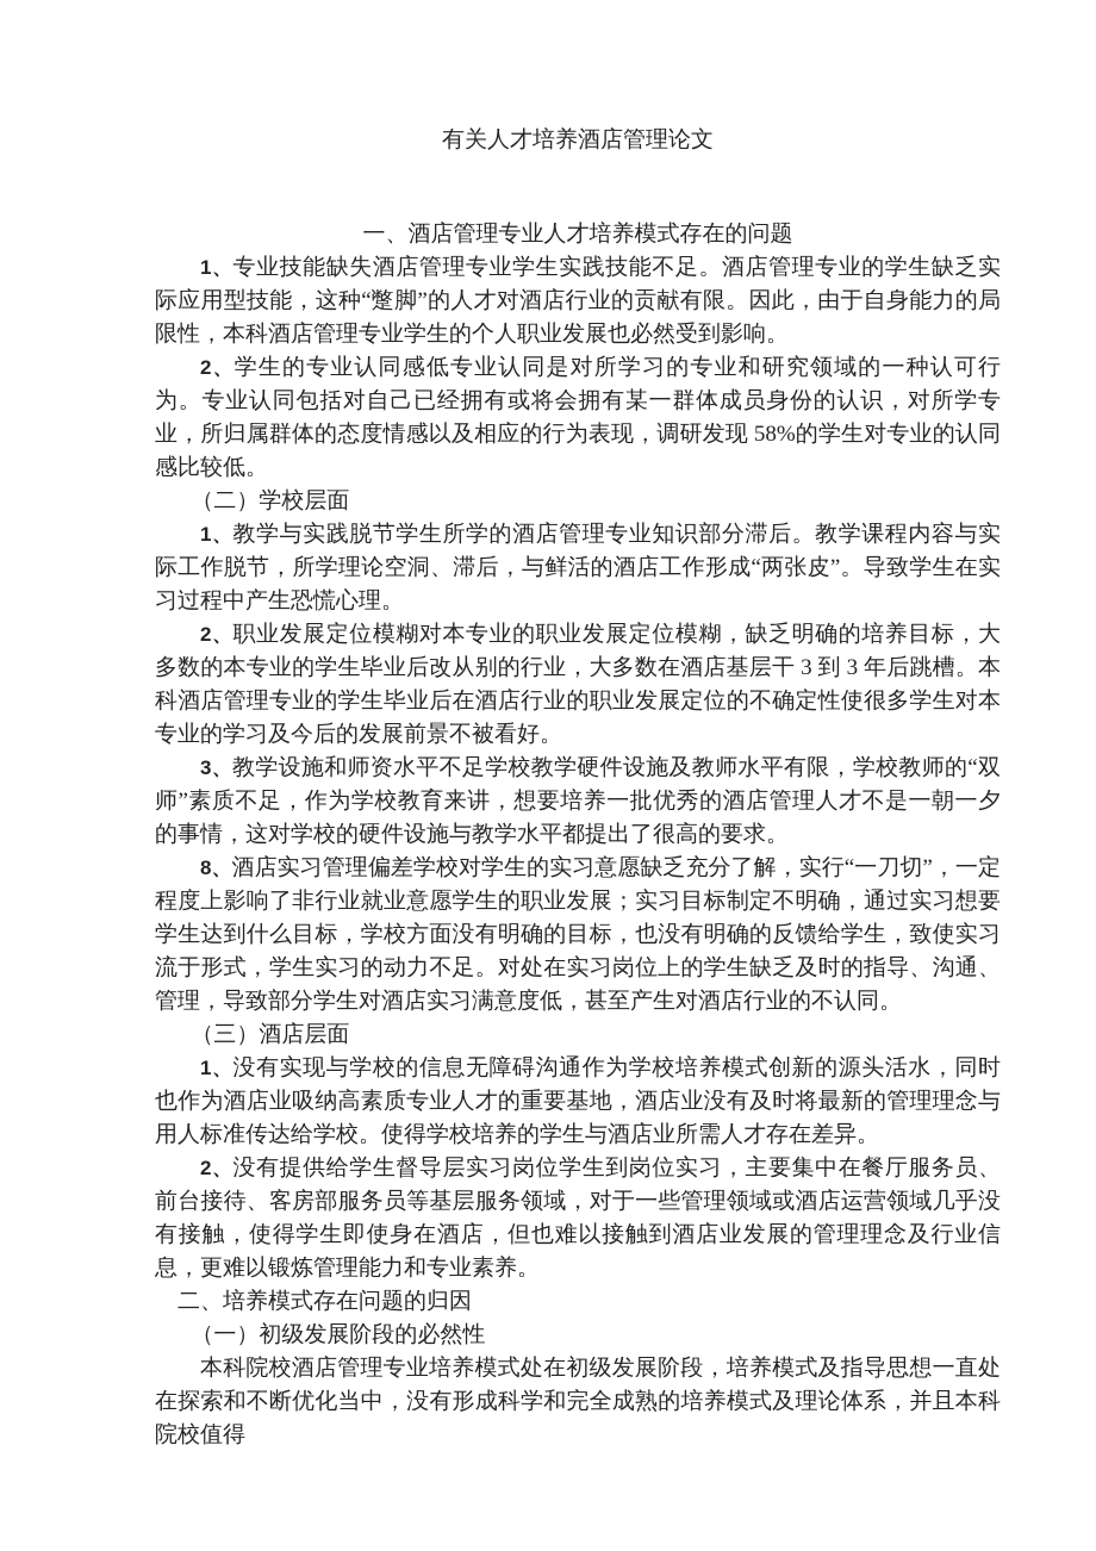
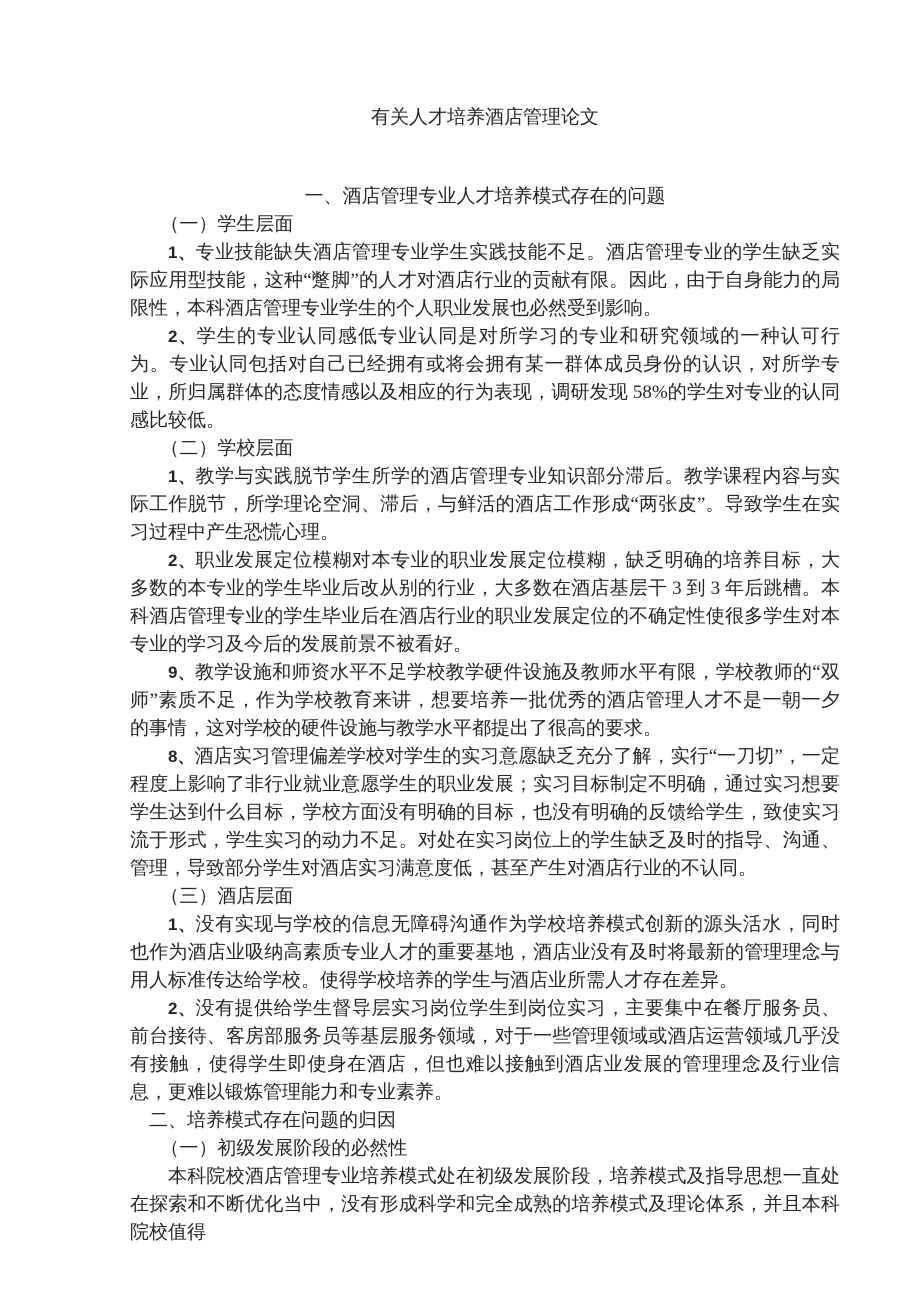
  有关人才培养酒店管理论文
  一、酒店管理专业人才培养模式存在的问题
+ （一）学生层面
  1、专业技能缺失酒店管理专业学生实践技能不足。酒店管理专业的学生缺乏实际应用型技能，这种“蹩脚”的人才对酒店行业的贡献有限。因此，由于自身能力的局限性，本科酒店管理专业学生的个人职业发展也必然受到影响。
  2、学生的专业认同感低专业认同是对所学习的专业和研究领域的一种认可行为。专业认同包括对自己已经拥有或将会拥有某一群体成员身份的认识，对所学专业，所归属群体的态度情感以及相应的行为表现，调研发现 58%的学生对专业的认同感比较低。
  （二）学校层面
  1、教学与实践脱节学生所学的酒店管理专业知识部分滞后。教学课程内容与实际工作脱节，所学理论空洞、滞后，与鲜活的酒店工作形成“两张皮”。导致学生在实习过程中产生恐慌心理。
  2、职业发展定位模糊对本专业的职业发展定位模糊，缺乏明确的培养目标，大多数的本专业的学生毕业后改从别的行业，大多数在酒店基层干 3 到 3 年后跳槽。本科酒店管理专业的学生毕业后在酒店行业的职业发展定位的不确定性使很多学生对本专业的学习及今后的发展前景不被看好。
- 3、教学设施和师资水平不足学校教学硬件设施及教师水平有限，学校教师的“双师”素质不足，作为学校教育来讲，想要培养一批优秀的酒店管理人才不是一朝一夕的事情，这对学校的硬件设施与教学水平都提出了很高的要求。
+ 9、教学设施和师资水平不足学校教学硬件设施及教师水平有限，学校教师的“双师”素质不足，作为学校教育来讲，想要培养一批优秀的酒店管理人才不是一朝一夕的事情，这对学校的硬件设施与教学水平都提出了很高的要求。
  8、酒店实习管理偏差学校对学生的实习意愿缺乏充分了解，实行“一刀切”，一定程度上影响了非行业就业意愿学生的职业发展；实习目标制定不明确，通过实习想要学生达到什么目标，学校方面没有明确的目标，也没有明确的反馈给学生，致使实习流于形式，学生实习的动力不足。对处在实习岗位上的学生缺乏及时的指导、沟通、管理，导致部分学生对酒店实习满意度低，甚至产生对酒店行业的不认同。
  （三）酒店层面
  1、没有实现与学校的信息无障碍沟通作为学校培养模式创新的源头活水，同时也作为酒店业吸纳高素质专业人才的重要基地，酒店业没有及时将最新的管理理念与用人标准传达给学校。使得学校培养的学生与酒店业所需人才存在差异。
  2、没有提供给学生督导层实习岗位学生到岗位实习，主要集中在餐厅服务员、前台接待、客房部服务员等基层服务领域，对于一些管理领域或酒店运营领域几乎没有接触，使得学生即使身在酒店，但也难以接触到酒店业发展的管理理念及行业信息，更难以锻炼管理能力和专业素养。
  二、培养模式存在问题的归因
  （一）初级发展阶段的必然性
  本科院校酒店管理专业培养模式处在初级发展阶段，培养模式及指导思想一直处在探索和不断优化当中，没有形成科学和完全成熟的培养模式及理论体系，并且本科院校值得
